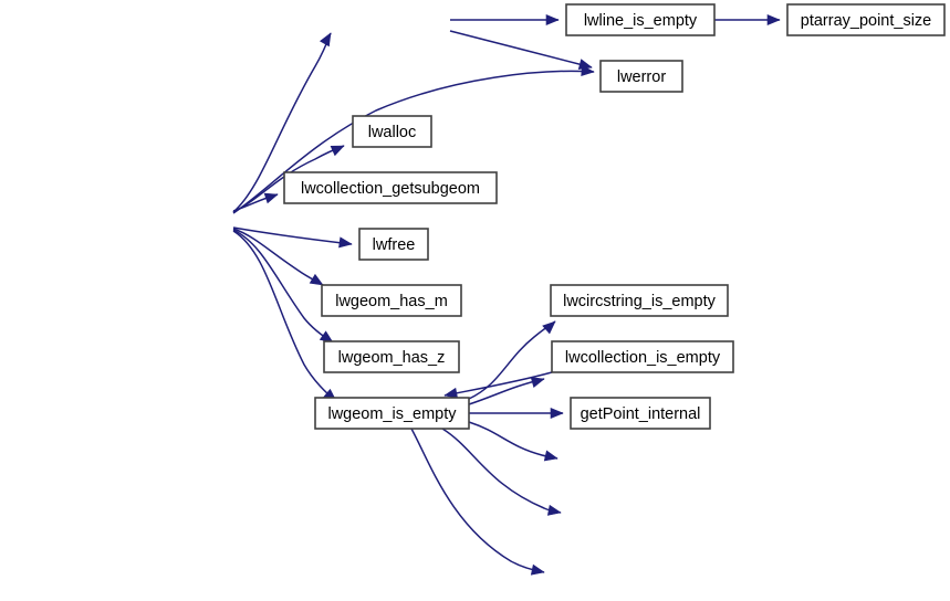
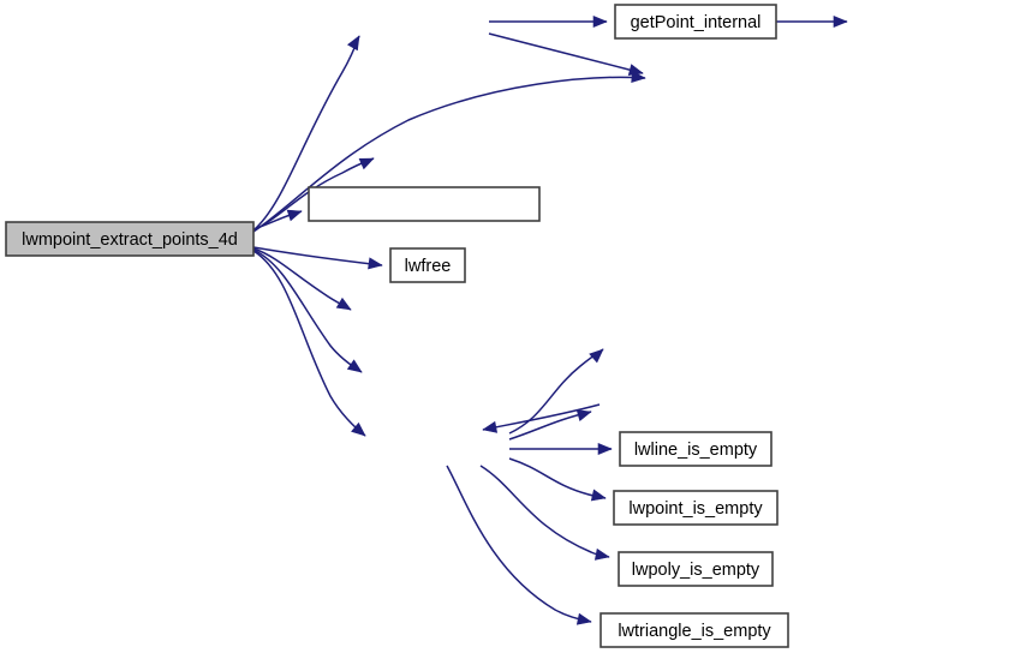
+ lwmpoint_extract_points_4d
- lwline_is_empty
+ getPoint_internal
- ptarray_point_size
- lwerror
- lwalloc
- lwcollection_getsubgeom
  lwfree
- lwgeom_has_m
- lwgeom_has_z
- lwgeom_is_empty
- lwcircstring_is_empty
- lwcollection_is_empty
- getPoint_internal
+ lwline_is_empty
+ lwpoint_is_empty
+ lwpoly_is_empty
+ lwtriangle_is_empty
